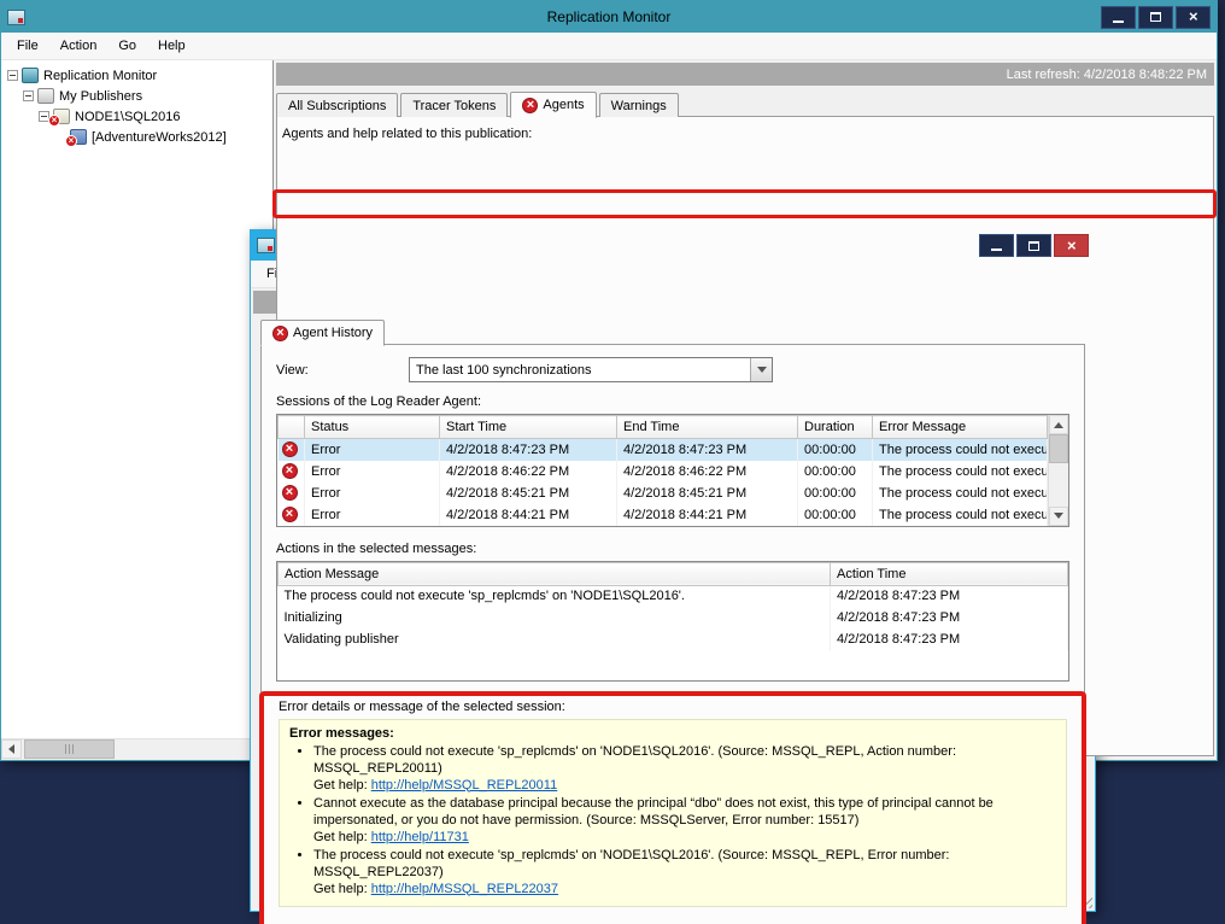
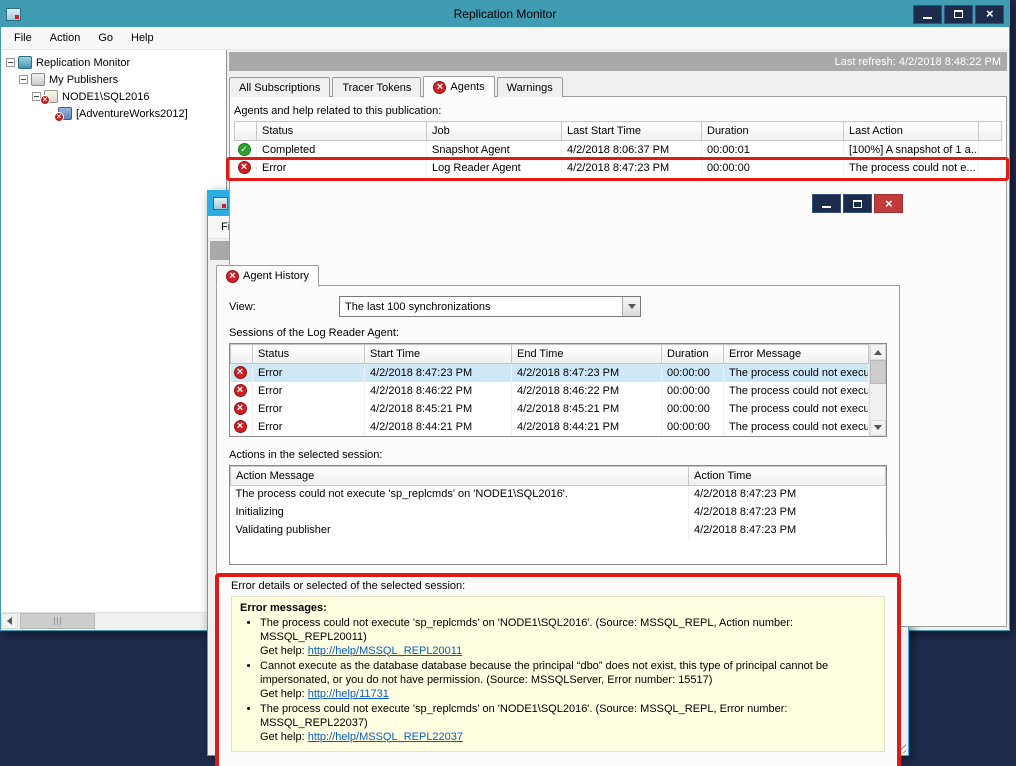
  Replication Monitor
  File
  Action
  Go
  Help
  Replication Monitor
  My Publishers
  NODE1\SQL2016
  [AdventureWorks2012]
  Last refresh: 4/2/2018 8:48:22 PM
  All Subscriptions
  Tracer Tokens
  Agents
  Warnings
  Agents and help related to this publication:
+ 	Status	Job	Last Start Time	Duration	Last Action
+ 	Completed	Snapshot Agent	4/2/2018 8:06:37 PM	00:00:01	[100%] A snapshot of 1 a...
+ 	Error	Log Reader Agent	4/2/2018 8:47:23 PM	00:00:00	The process could not e...
  Agent History
  View:
  The last 100 synchronizations
  Sessions of the Log Reader Agent:
  	Status	Start Time	End Time	Duration	Error Message
  	Error	4/2/2018 8:47:23 PM	4/2/2018 8:47:23 PM	00:00:00	The process could not execu
  	Error	4/2/2018 8:46:22 PM	4/2/2018 8:46:22 PM	00:00:00	The process could not execu
  	Error	4/2/2018 8:45:21 PM	4/2/2018 8:45:21 PM	00:00:00	The process could not execu
  	Error	4/2/2018 8:44:21 PM	4/2/2018 8:44:21 PM	00:00:00	The process could not execu
- Actions in the selected messages:
+ Actions in the selected session:
  Action Message	Action Time
  The process could not execute 'sp_replcmds' on 'NODE1\SQL2016'.	4/2/2018 8:47:23 PM
  Initializing	4/2/2018 8:47:23 PM
  Validating publisher	4/2/2018 8:47:23 PM
- Error details or message of the selected session:
+ Error details or selected of the selected session:
  Error messages:
  The process could not execute 'sp_replcmds' on 'NODE1\SQL2016'. (Source: MSSQL_REPL, Action number: MSSQL_REPL20011)
  Get help: http://help/MSSQL_REPL20011
- Cannot execute as the database principal because the principal “dbo” does not exist, this type of principal cannot be impersonated, or you do not have permission. (Source: MSSQLServer, Error number: 15517)
+ Cannot execute as the database database because the principal “dbo” does not exist, this type of principal cannot be impersonated, or you do not have permission. (Source: MSSQLServer, Error number: 15517)
  Get help: http://help/11731
  The process could not execute 'sp_replcmds' on 'NODE1\SQL2016'. (Source: MSSQL_REPL, Error number: MSSQL_REPL22037)
  Get help: http://help/MSSQL_REPL22037
